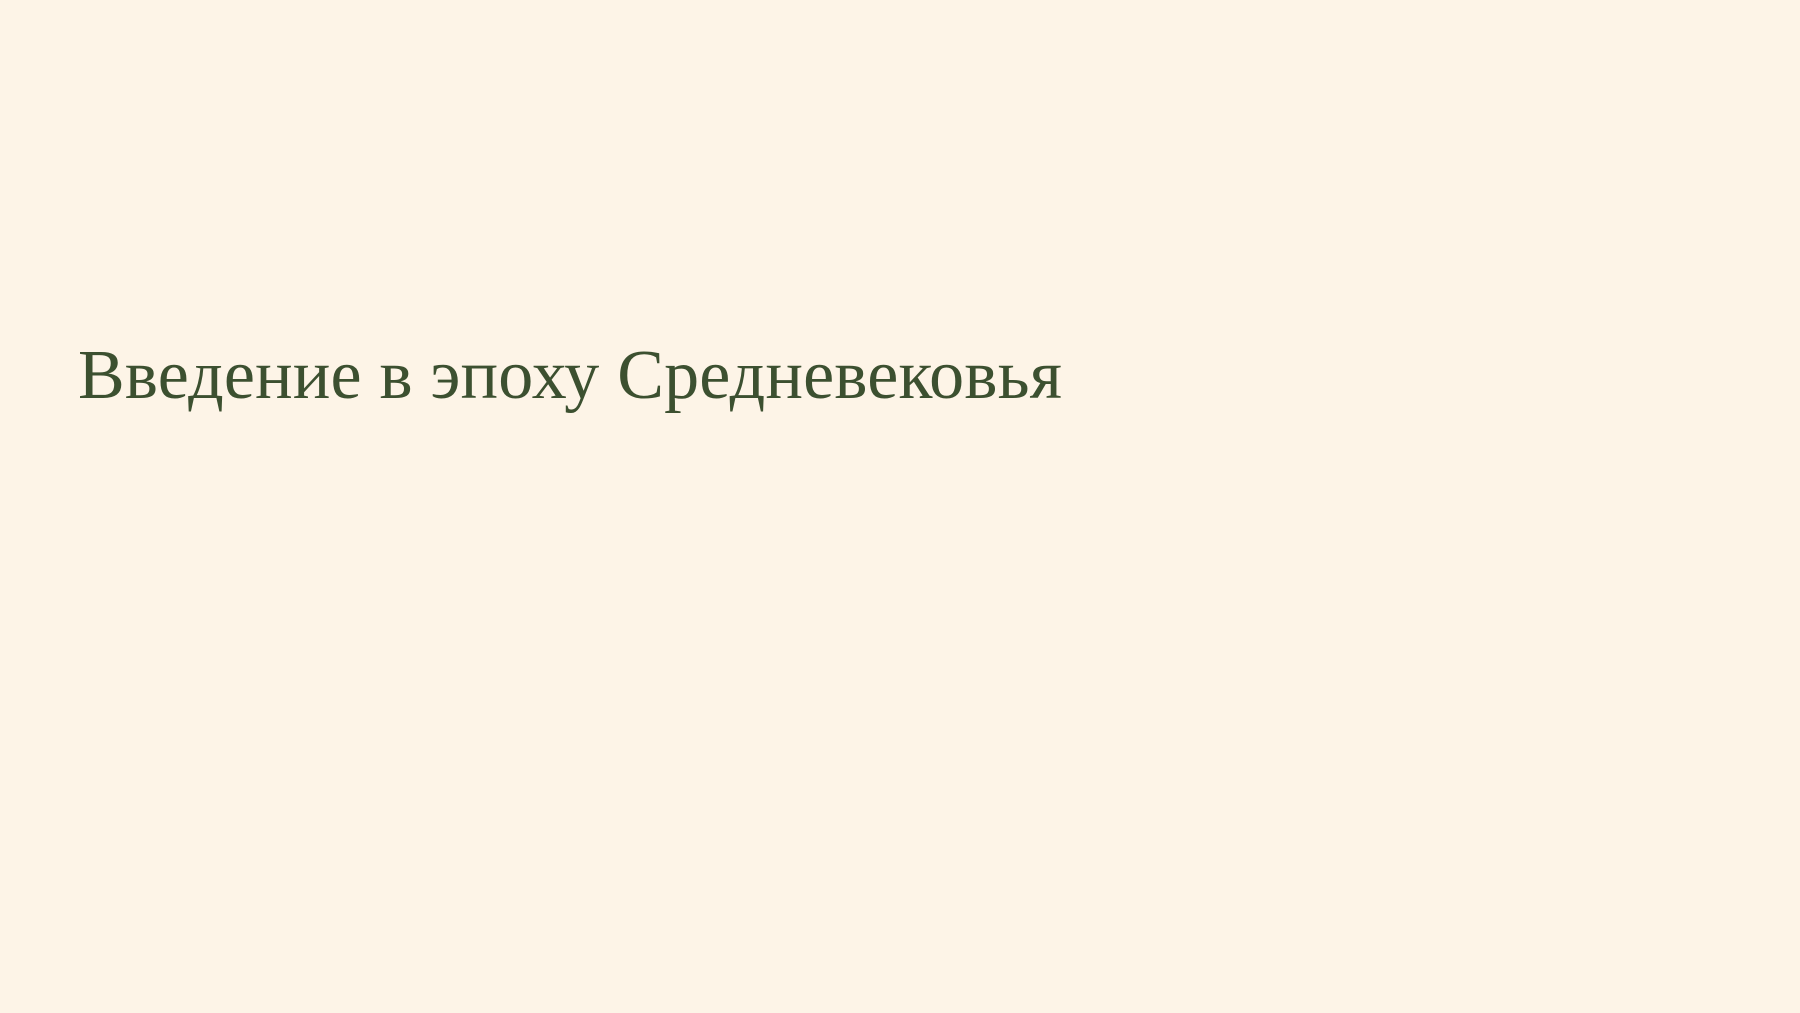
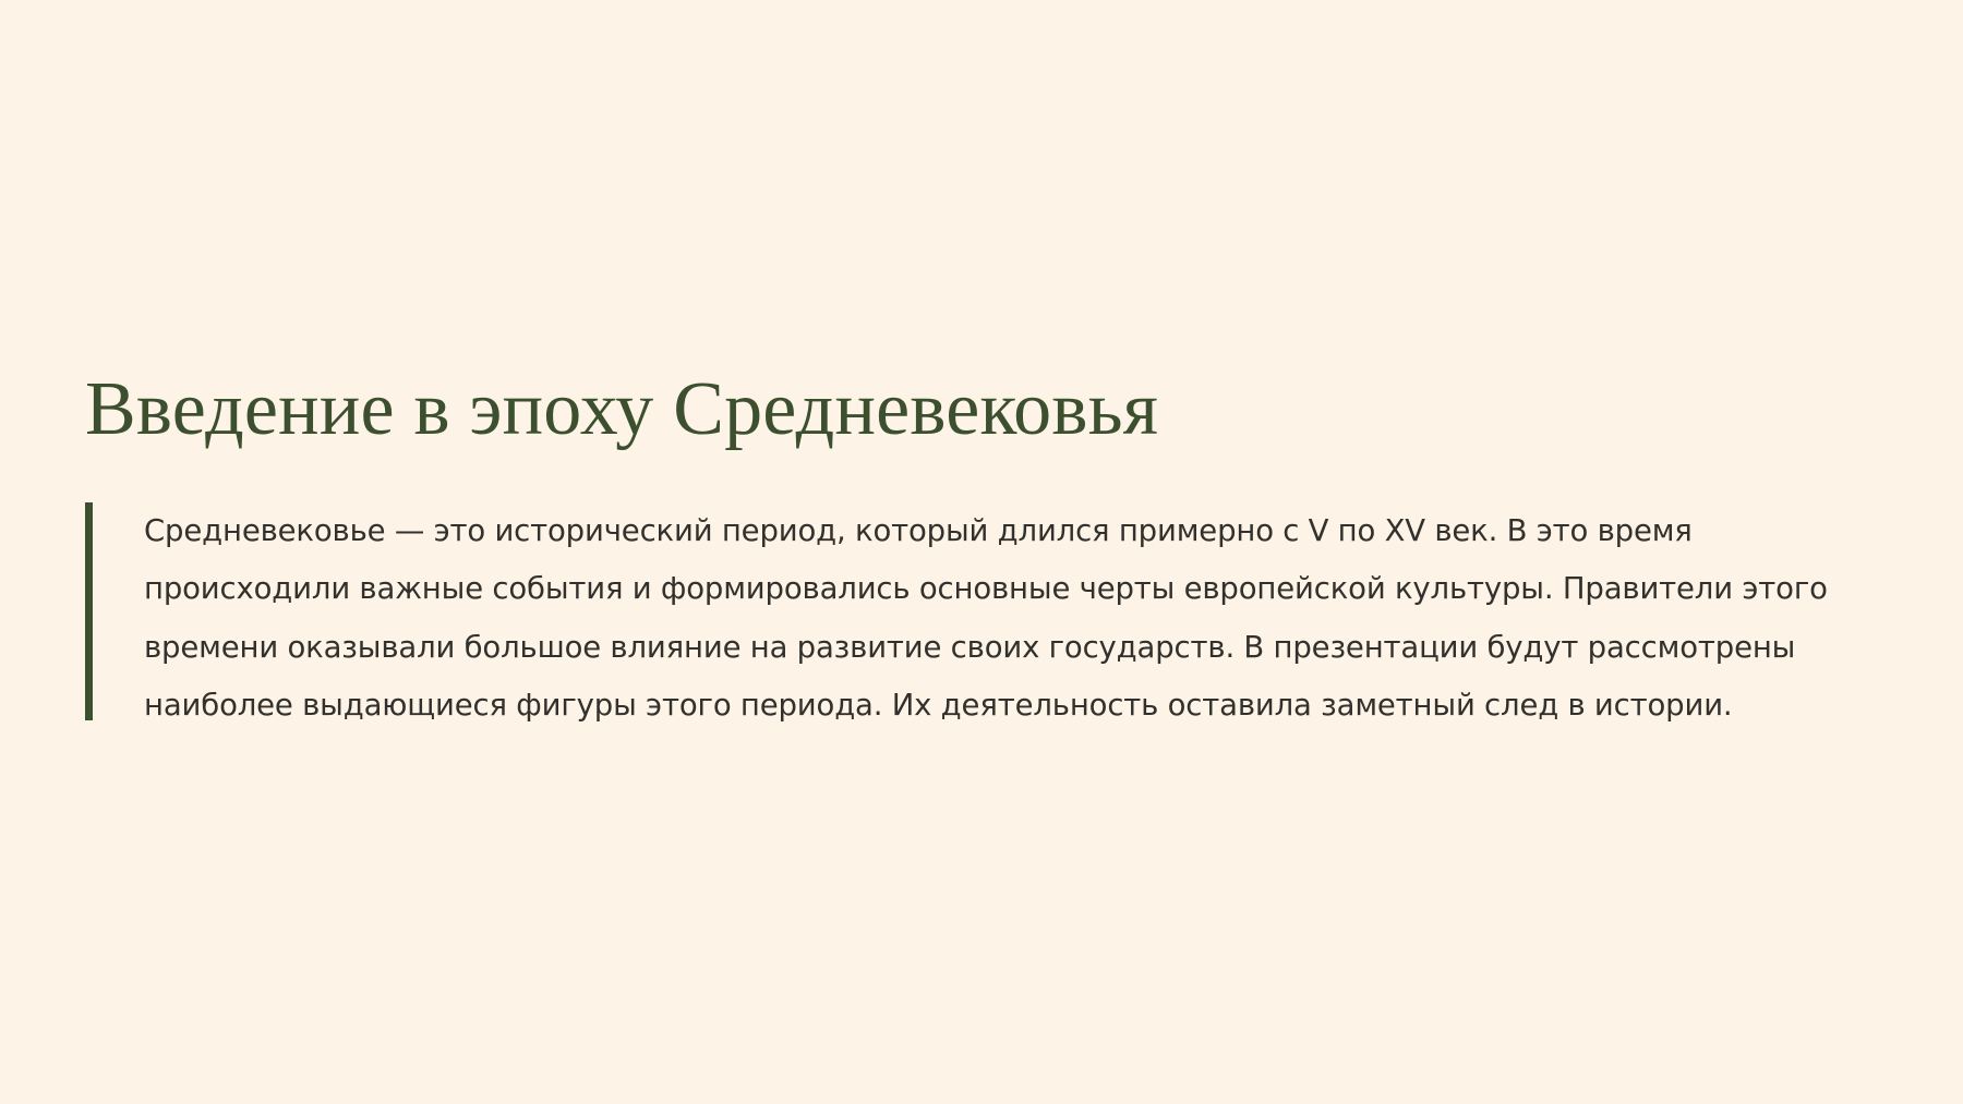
  Введение в эпоху Средневековья
+ Средневековье — это исторический период, который длился примерно с V по XV век. В это время происходили важные события и формировались основные черты европейской культуры. Правители этого времени оказывали большое влияние на развитие своих государств. В презентации будут рассмотрены наиболее выдающиеся фигуры этого периода. Их деятельность оставила заметный след в истории.
